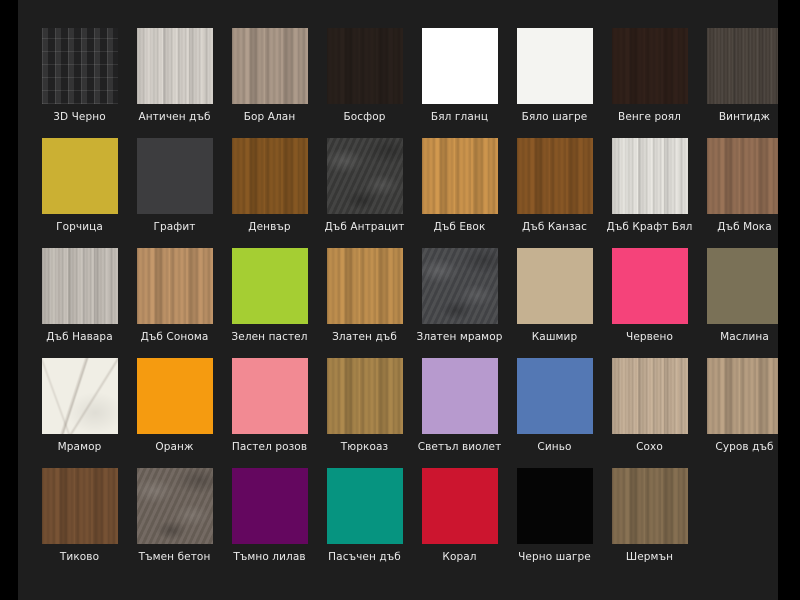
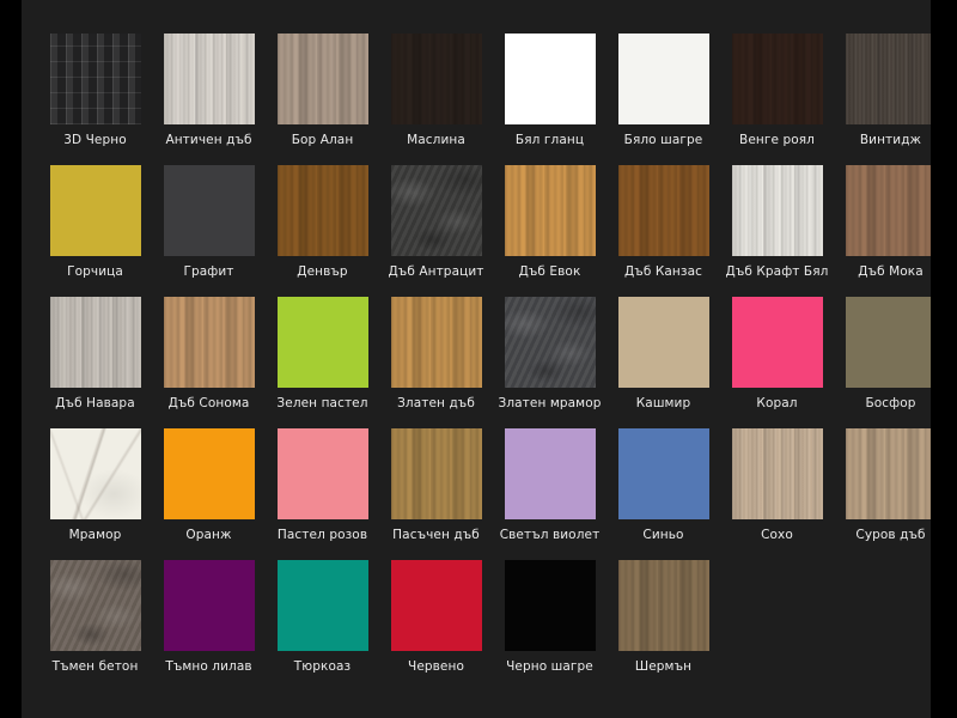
  3D Черно
  Античен дъб
  Бор Алан
- Босфор
+ Маслина
  Бял гланц
  Бяло шагре
  Венге роял
  Винтидж
  Горчица
  Графит
  Денвър
  Дъб Антрацит
  Дъб Евок
  Дъб Канзас
  Дъб Крафт Бял
  Дъб Мока
  Дъб Навара
  Дъб Сонома
  Зелен пастел
  Златен дъб
  Златен мрамор
  Кашмир
- Червено
+ Корал
- Маслина
+ Босфор
  Мрамор
  Оранж
  Пастел розов
- Тюркоаз
+ Пасъчен дъб
  Светъл виолет
  Синьо
  Сохо
  Суров дъб
- Тиково
  Тъмен бетон
  Тъмно лилав
- Пасъчен дъб
+ Тюркоаз
- Корал
+ Червено
  Черно шагре
  Шермън
